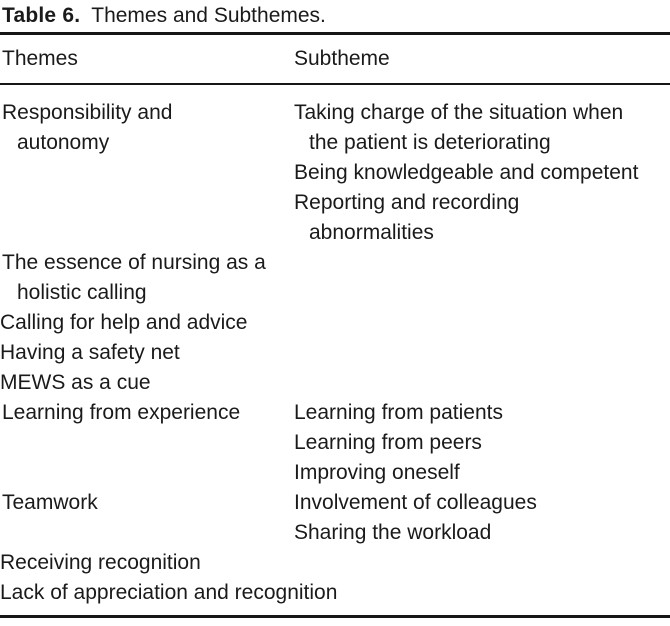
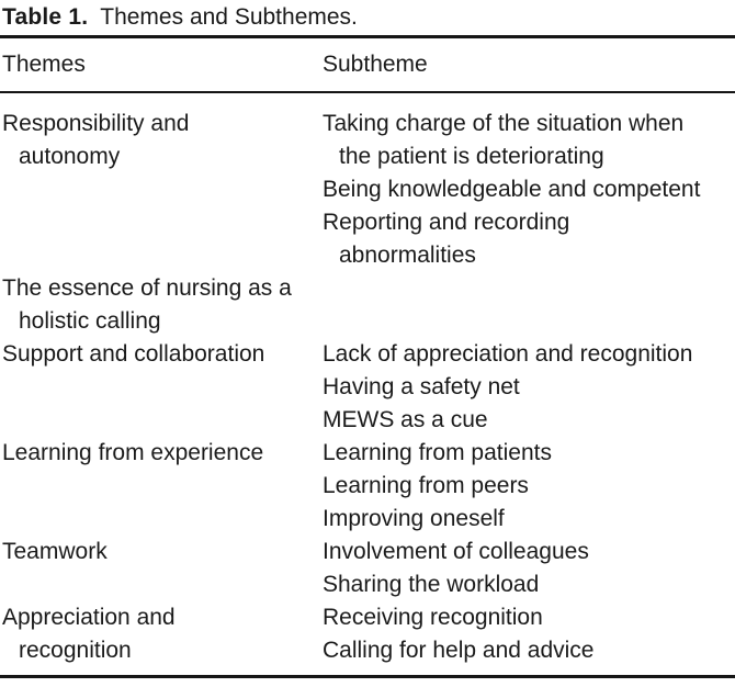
- Table 6. Themes and Subthemes.
+ Table 1. Themes and Subthemes.
  Themes
  Subtheme
  Responsibility and
  autonomy
  Taking charge of the situation when
  the patient is deteriorating
  Being knowledgeable and competent
  Reporting and recording
  abnormalities
  The essence of nursing as a
  holistic calling
+ Support and collaboration
- Calling for help and advice
+ Lack of appreciation and recognition
  Having a safety net
  MEWS as a cue
  Learning from experience
  Learning from patients
  Learning from peers
  Improving oneself
  Teamwork
  Involvement of colleagues
  Sharing the workload
+ Appreciation and
+ recognition
  Receiving recognition
- Lack of appreciation and recognition
+ Calling for help and advice
